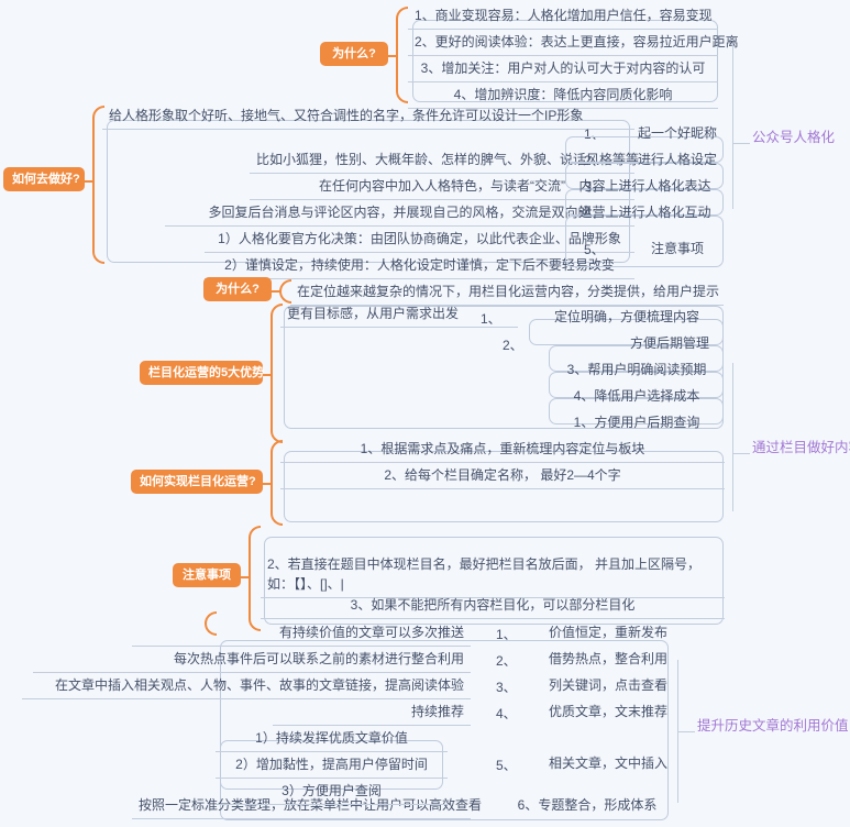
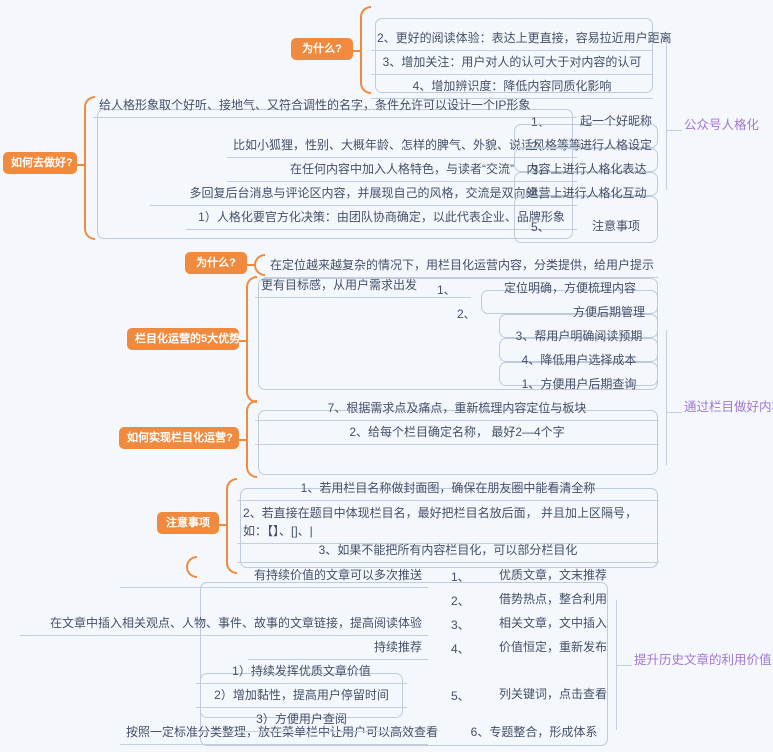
  为什么?
- 1、商业变现容易：人格化增加用户信任，容易变现
  2、更好的阅读体验：表达上更直接，容易拉近用户距离
  3、增加关注：用户对人的认可大于对内容的认可
  4、增加辨识度：降低内容同质化影响
  如何去做好?
  给人格形象取个好听、接地气、又符合调性的名字，条件允许可以设计一个IP形象
  比如小狐狸，性别、大概年龄、怎样的脾气、外貌、说话风格等等
  在任何内容中加入人格特色，与读者“交流”
  多回复后台消息与评论区内容，并展现自己的风格，交流是双向的
  1）人格化要官方化决策：由团队协商确定，以此代表企业、品牌形象
- 2）谨慎设定，持续使用：人格化设定时谨慎，定下后不要轻易改变
  1、
  2、
  3、
  4、
  5、
  起一个好昵称
  进行人格设定
  内容上进行人格化表达
  运营上进行人格化互动
  注意事项
  公众号人格化
  为什么?
  在定位越来越复杂的情况下，用栏目化运营内容，分类提供，给用户提示
  栏目化运营的5大优势
  更有目标感，从用户需求出发
  1、
  2、
  定位明确，方便梳理内容
  方便后期管理
  3、帮用户明确阅读预期
  4、降低用户选择成本
  1、方便用户后期查询
  如何实现栏目化运营?
- 1、根据需求点及痛点，重新梳理内容定位与板块
+ 7、根据需求点及痛点，重新梳理内容定位与板块
  2、给每个栏目确定名称， 最好2—4个字
  注意事项
+ 1、若用栏目名称做封面图，确保在朋友圈中能看清全称
  2、若直接在题目中体现栏目名，最好把栏目名放后面， 并且加上区隔号，如：【】、[]、|
  3、如果不能把所有内容栏目化，可以部分栏目化
  通过栏目做好内
  有持续价值的文章可以多次推送
  1、
- 价值恒定，重新发布
+ 优质文章，文末推荐
- 每次热点事件后可以联系之前的素材进行整合利用
  2、
  借势热点，整合利用
  在文章中插入相关观点、人物、事件、故事的文章链接，提高阅读体验
  3、
- 列关键词，点击查看
+ 相关文章，文中插入
  持续推荐
  4、
- 优质文章，文末推荐
+ 价值恒定，重新发布
  5、
- 相关文章，文中插入
+ 列关键词，点击查看
  按照一定标准分类整理，放在菜单栏中让用户可以高效查看
  6、专题整合，形成体系
  1）持续发挥优质文章价值
  2）增加黏性，提高用户停留时间
  3）方便用户查阅
  提升历史文章的利用价值
